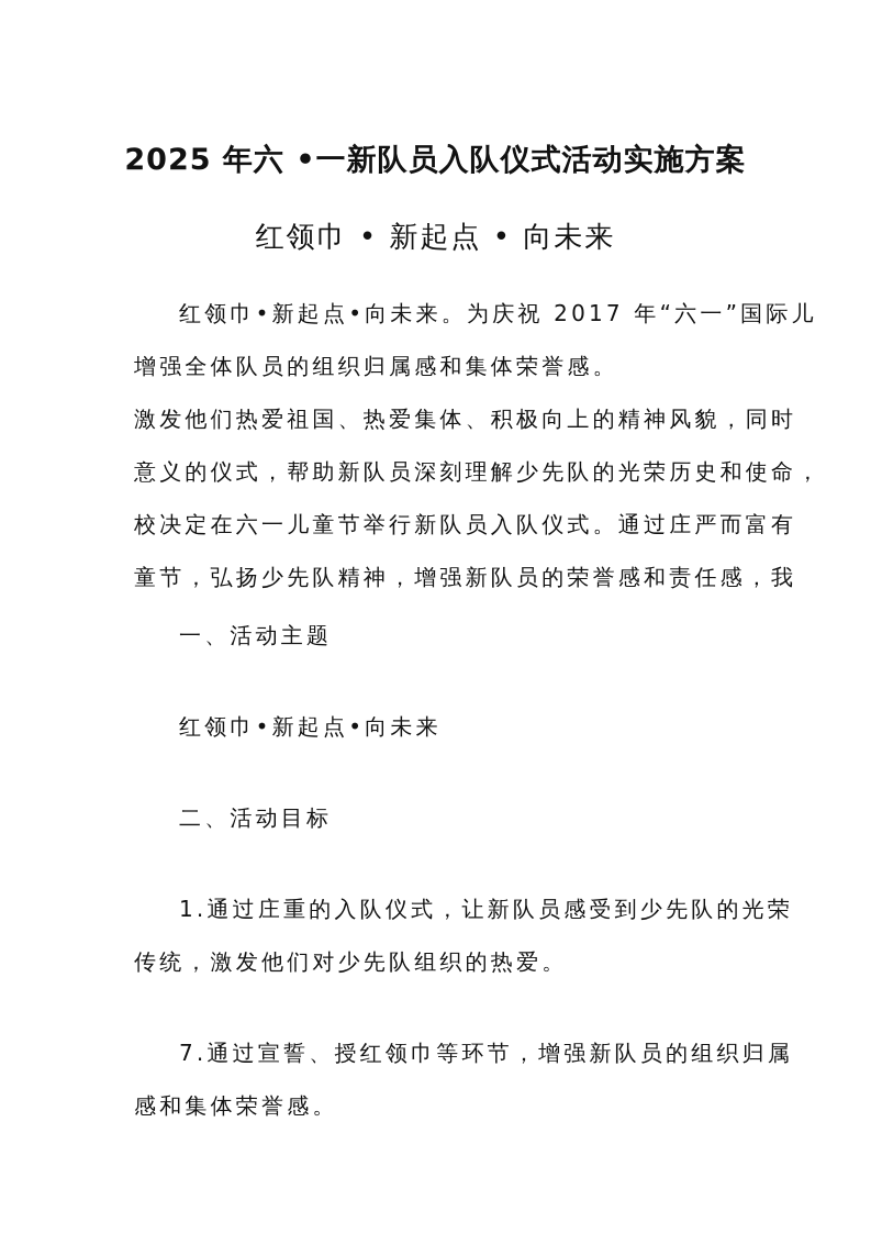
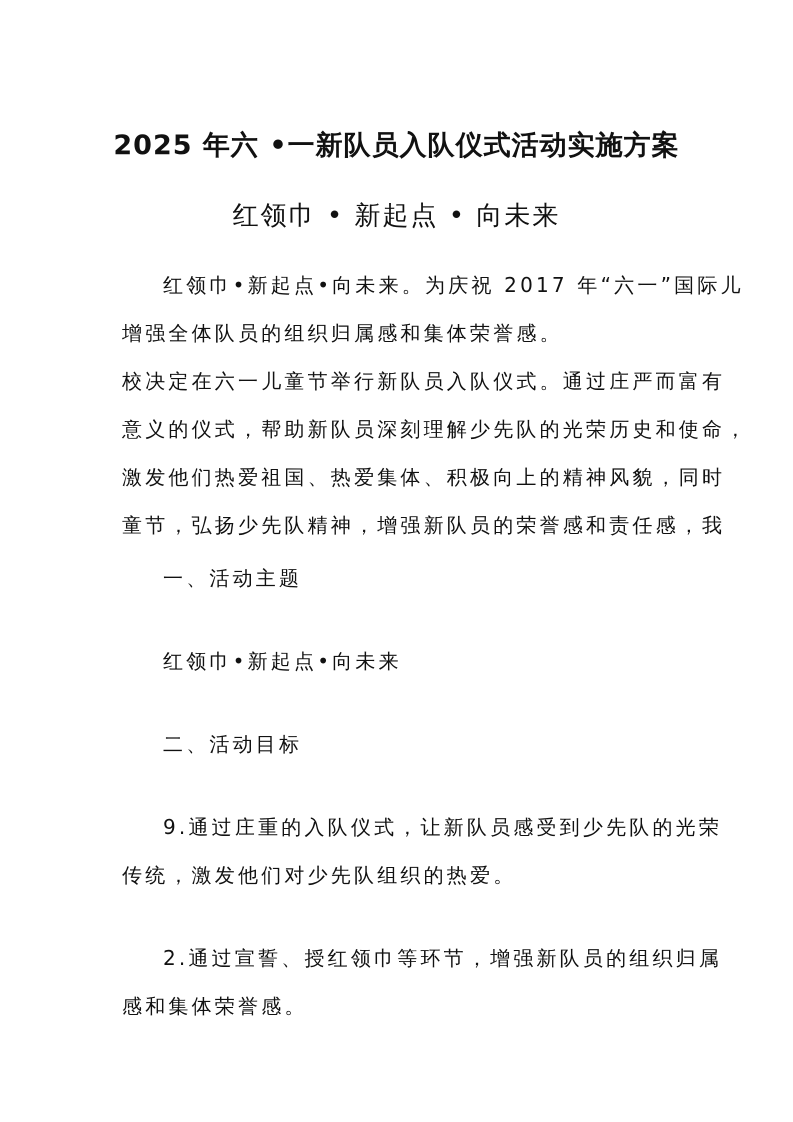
  2025 年六 •一新队员入队仪式活动实施方案
  红领巾 • 新起点 • 向未来
  红领巾•新起点•向未来。为庆祝 2017 年“六一”国际儿
  增强全体队员的组织归属感和集体荣誉感。
- 激发他们热爱祖国、热爱集体、积极向上的精神风貌，同时
+ 校决定在六一儿童节举行新队员入队仪式。通过庄严而富有
  意义的仪式，帮助新队员深刻理解少先队的光荣历史和使命，
- 校决定在六一儿童节举行新队员入队仪式。通过庄严而富有
+ 激发他们热爱祖国、热爱集体、积极向上的精神风貌，同时
  童节，弘扬少先队精神，增强新队员的荣誉感和责任感，我
  一、活动主题
  红领巾•新起点•向未来
  二、活动目标
- 1.通过庄重的入队仪式，让新队员感受到少先队的光荣
+ 9.通过庄重的入队仪式，让新队员感受到少先队的光荣
  传统，激发他们对少先队组织的热爱。
- 7.通过宣誓、授红领巾等环节，增强新队员的组织归属
+ 2.通过宣誓、授红领巾等环节，增强新队员的组织归属
  感和集体荣誉感。
